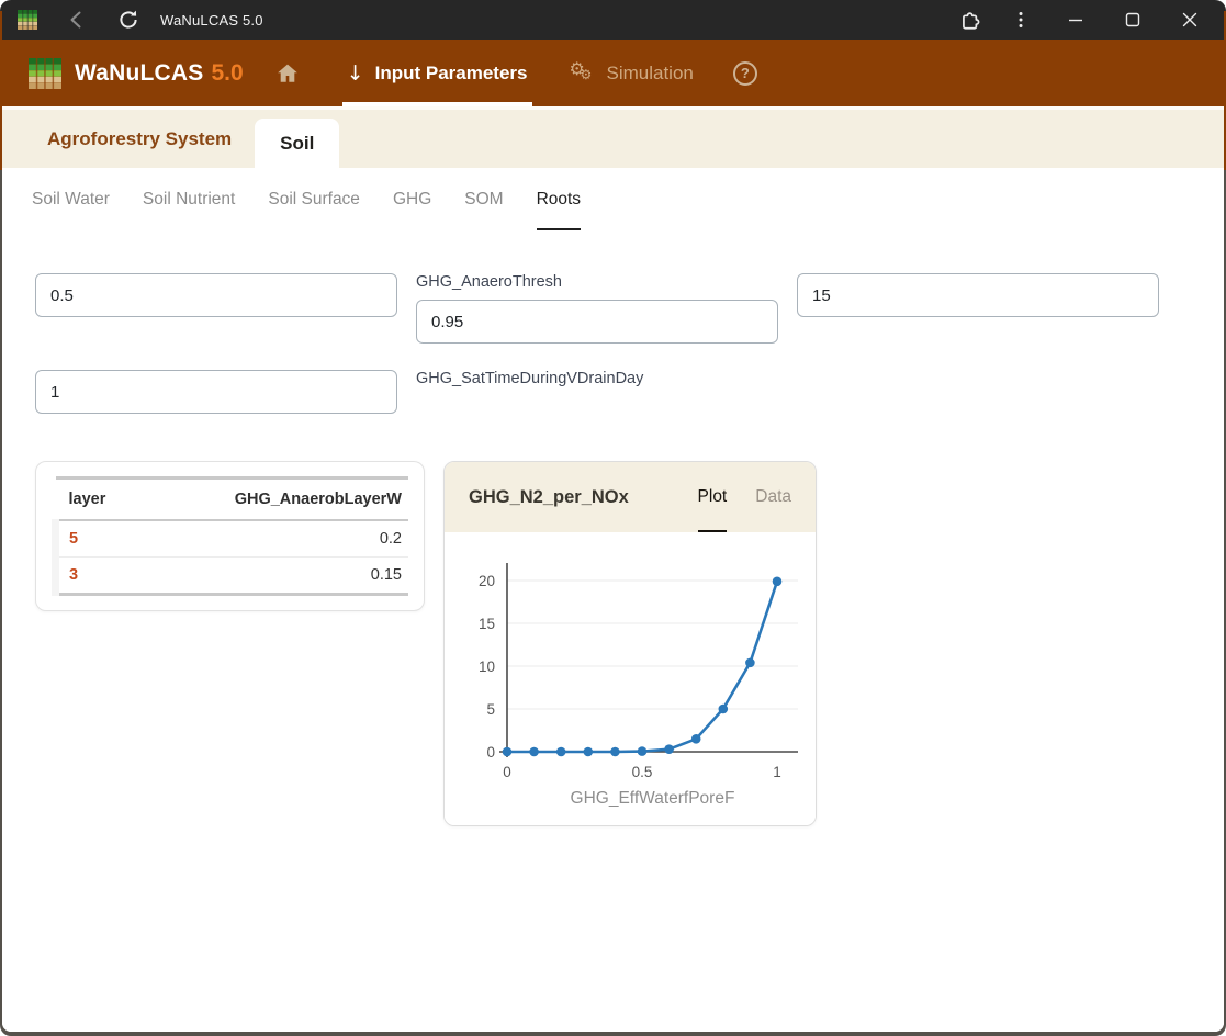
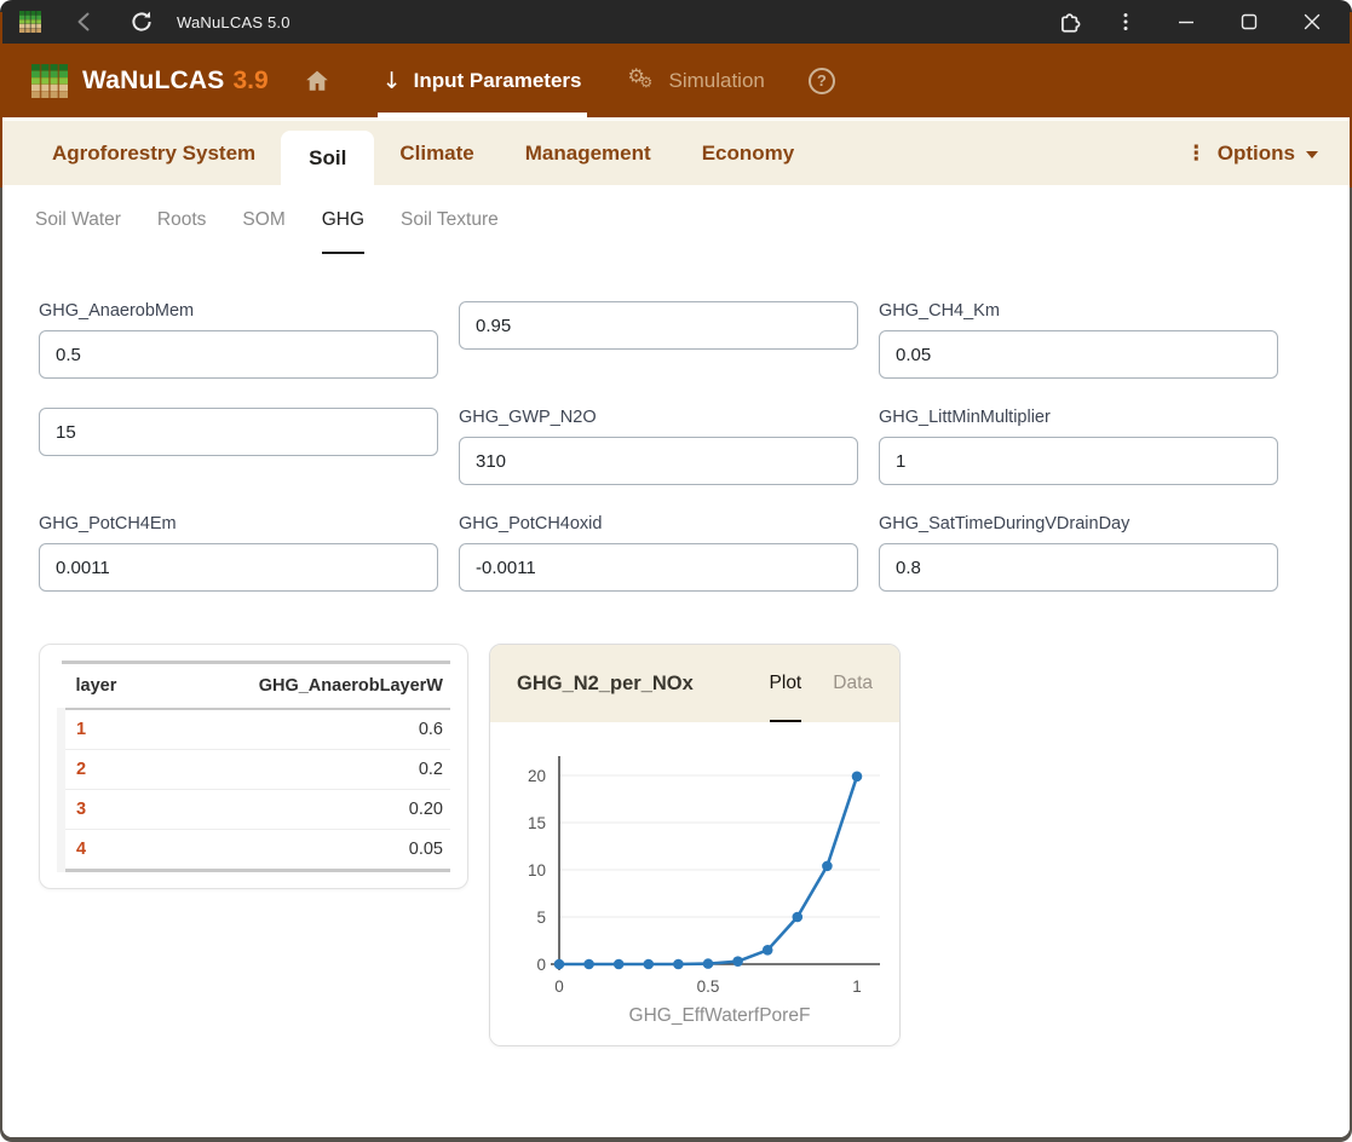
  WaNuLCAS 5.0
  WaNuLCAS
- 5.0
+ 3.9
  ↓
  Input Parameters
  ⚙
  ⚙
  Simulation
  ?
  Agroforestry System
  Soil
+ Climate
+ Management
+ Economy
+ ⋮
+ Options
  Soil Water
- Soil Nutrient
- Soil Surface
- GHG
+ Roots
  SOM
- Roots
+ GHG
+ Soil Texture
+ GHG_AnaerobMem
  0.5
- GHG_AnaeroThresh
  0.95
+ GHG_CH4_Km
+ 0.05
  15
+ GHG_GWP_N2O
+ 310
+ GHG_LittMinMultiplier
  1
+ GHG_PotCH4Em
+ 0.0011
+ GHG_PotCH4oxid
+ -0.0011
  GHG_SatTimeDuringVDrainDay
+ 0.8
  layer	GHG_AnaerobLayerW
+ 1	0.6
- 5	0.2
+ 2	0.2
- 3	0.15
+ 3	0.20
+ 4	0.05
  GHG_N2_per_NOx
  Plot
  Data
  0
  5
  10
  15
  20
  0
  0.5
  1
  GHG_EffWaterfPoreF
